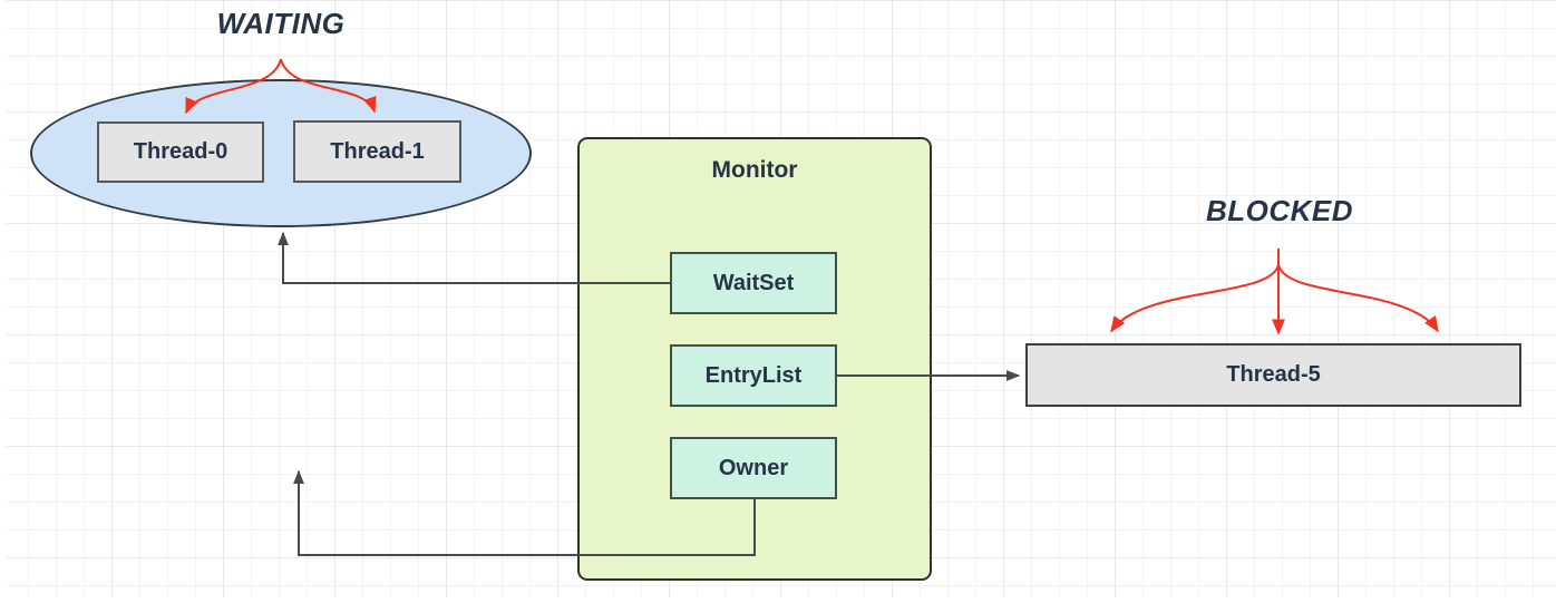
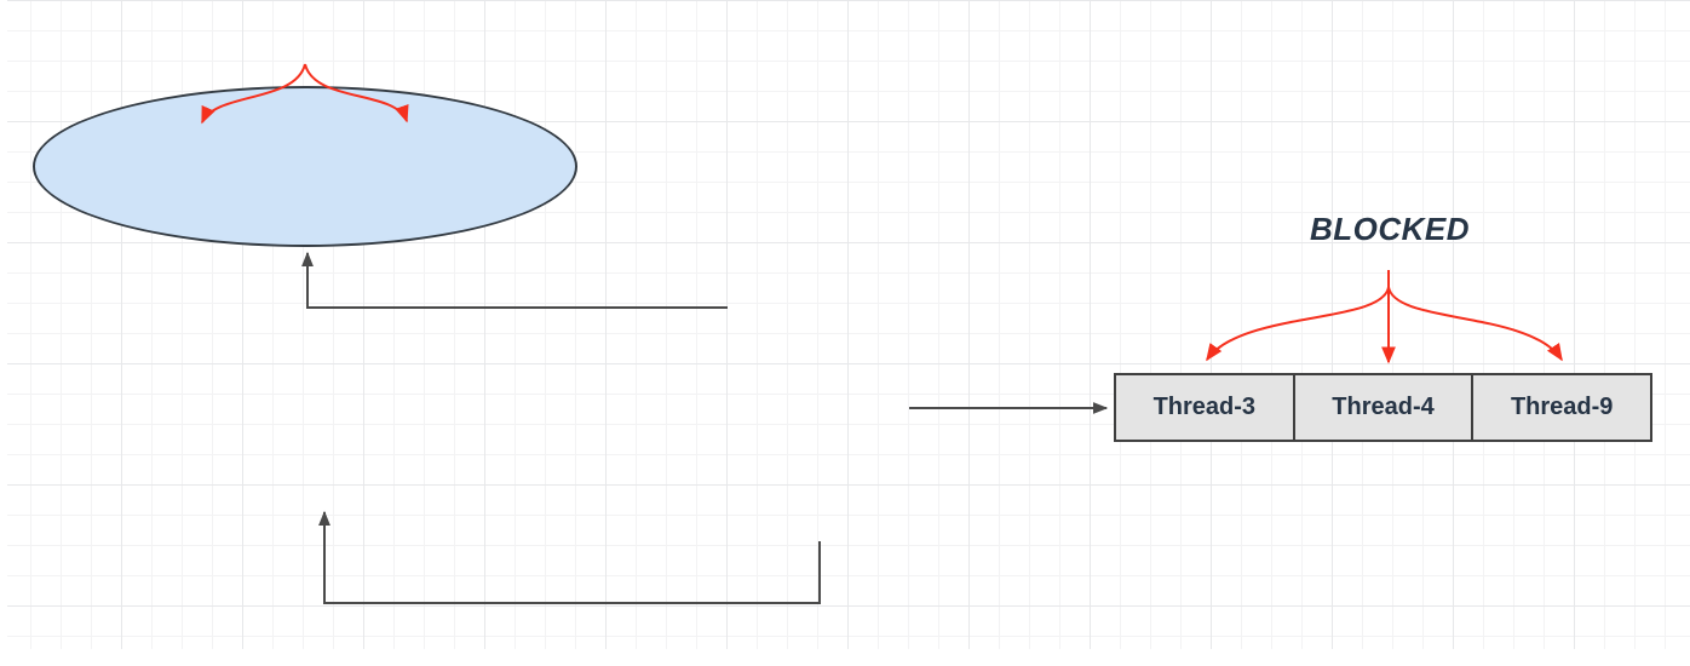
- WAITING
- Thread-0
- Thread-1
- Monitor
- WaitSet
- EntryList
- Owner
  BLOCKED
+ Thread-3
+ Thread-4
- Thread-5
+ Thread-9
